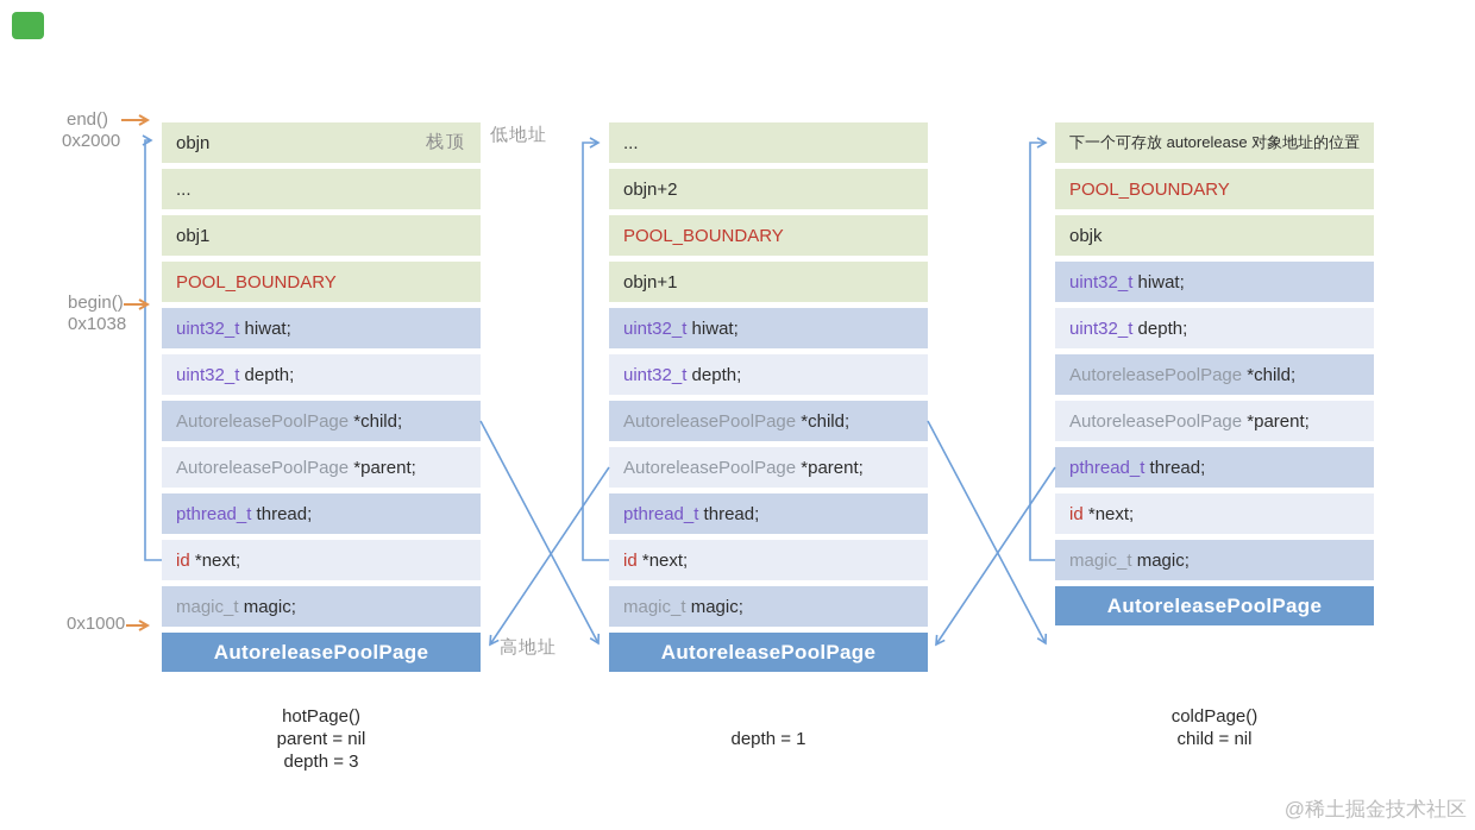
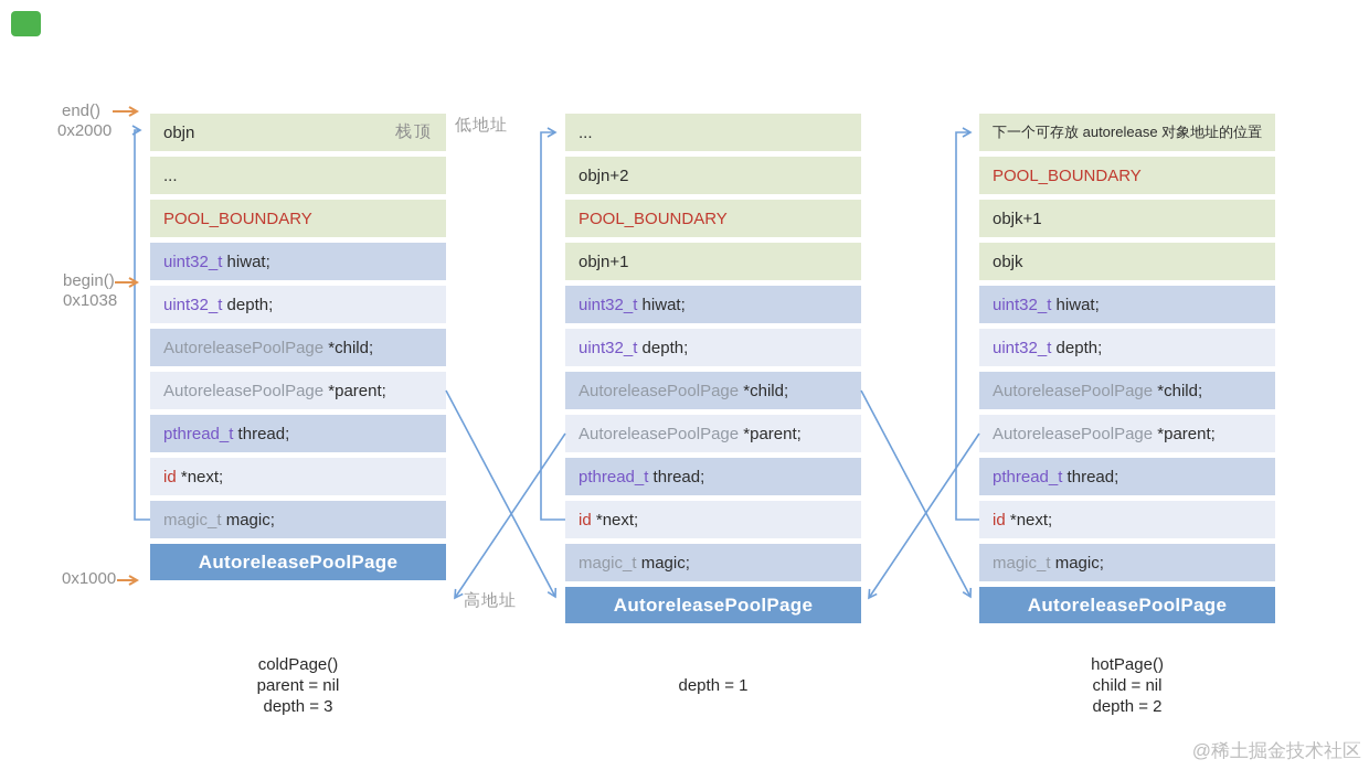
  end()
  0x2000
  begin()
  0x1038
  0x1000
  低地址
  高地址
  objn
  栈顶
  ...
- obj1
  POOL_BOUNDARY
  uint32_t
  hiwat;
  uint32_t
  depth;
  AutoreleasePoolPage
  *child;
  AutoreleasePoolPage
  *parent;
  pthread_t
  thread;
  id
  *next;
  magic_t
  magic;
  AutoreleasePoolPage
  ...
  objn+2
  POOL_BOUNDARY
  objn+1
  uint32_t
  hiwat;
  uint32_t
  depth;
  AutoreleasePoolPage
  *child;
  AutoreleasePoolPage
  *parent;
  pthread_t
  thread;
  id
  *next;
  magic_t
  magic;
  AutoreleasePoolPage
  下一个可存放 autorelease 对象地址的位置
  POOL_BOUNDARY
+ objk+1
  objk
  uint32_t
  hiwat;
  uint32_t
  depth;
  AutoreleasePoolPage
  *child;
  AutoreleasePoolPage
  *parent;
  pthread_t
  thread;
  id
  *next;
  magic_t
  magic;
  AutoreleasePoolPage
  @稀土掘金技术社区
- hotPage()
+ coldPage()
  parent = nil
  depth = 3
  depth = 1
- coldPage()
+ hotPage()
  child = nil
+ depth = 2
